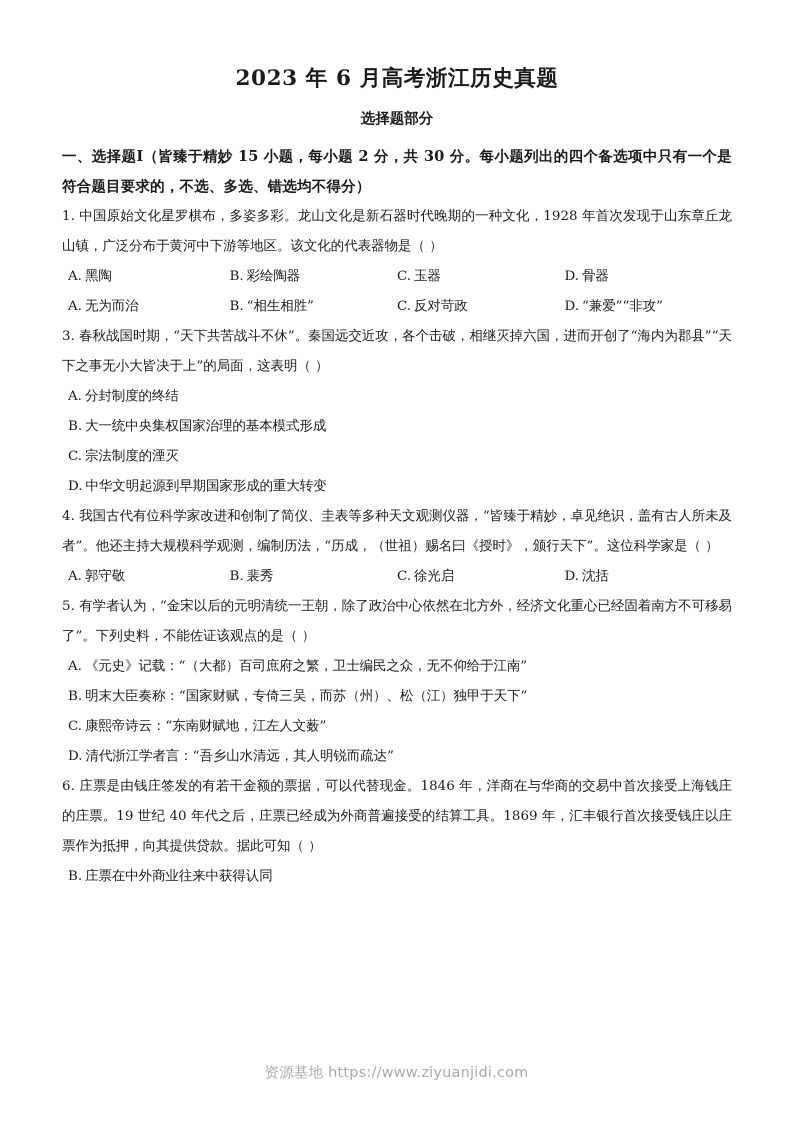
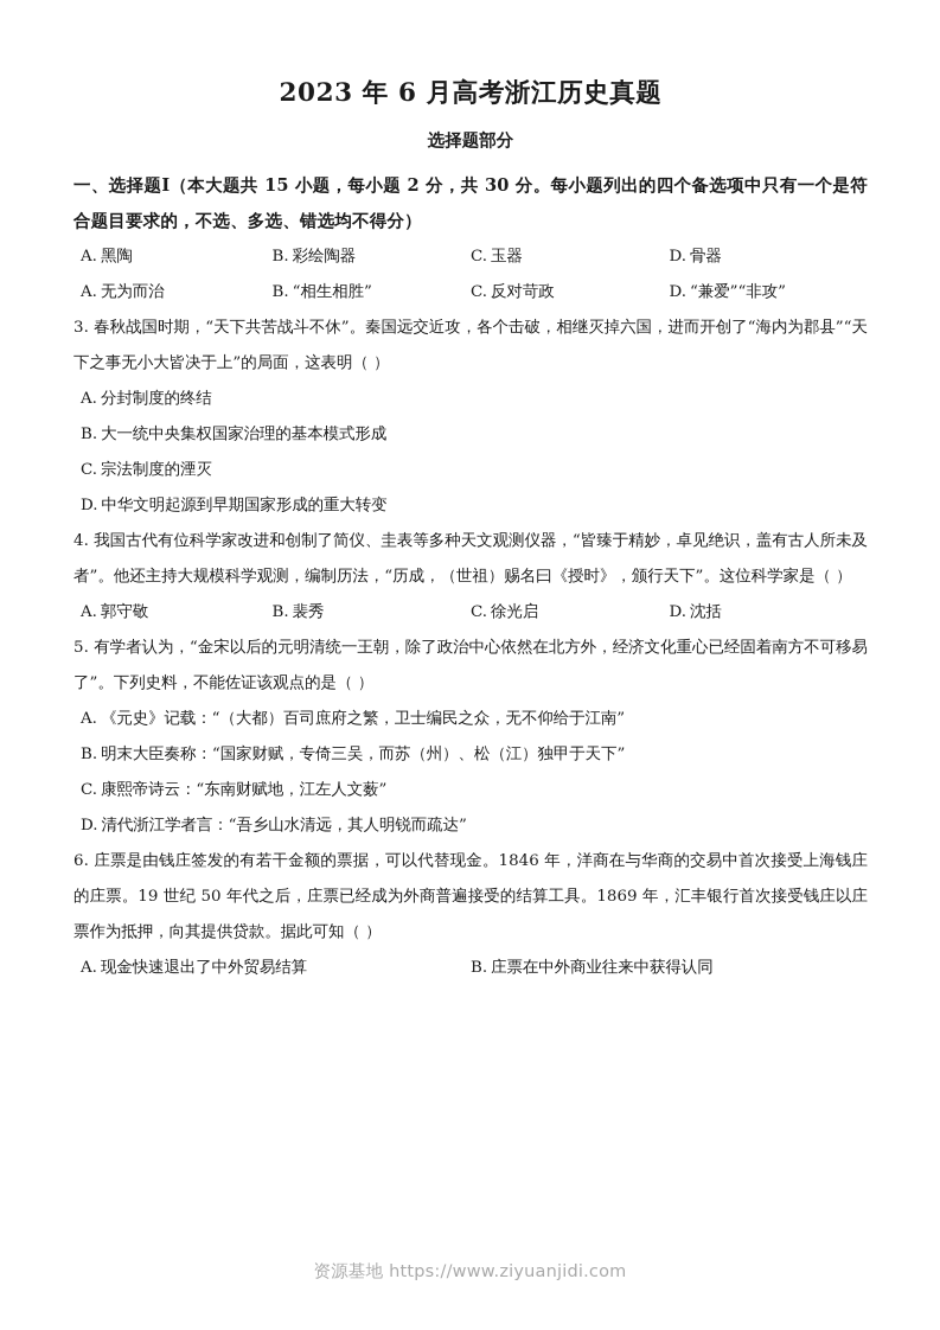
  2023 年 6 月高考浙江历史真题
  选择题部分
- 一、选择题Ⅰ（皆臻于精妙 15 小题，每小题 2 分，共 30 分。每小题列出的四个备选项中只有一个是符合题目要求的，不选、多选、错选均不得分）
+ 一、选择题Ⅰ（本大题共 15 小题，每小题 2 分，共 30 分。每小题列出的四个备选项中只有一个是符合题目要求的，不选、多选、错选均不得分）
- 1. 中国原始文化星罗棋布，多姿多彩。龙山文化是新石器时代晚期的一种文化，1928 年首次发现于山东章丘龙山镇，广泛分布于黄河中下游等地区。该文化的代表器物是（ ）
  A. 黑陶
  B. 彩绘陶器
  C. 玉器
  D. 骨器
  A. 无为而治
  B. “相生相胜”
  C. 反对苛政
  D. “兼爱”“非攻”
  3. 春秋战国时期，“天下共苦战斗不休”。秦国远交近攻，各个击破，相继灭掉六国，进而开创了“海内为郡县”“天下之事无小大皆决于上”的局面，这表明（ ）
  A. 分封制度的终结
  B. 大一统中央集权国家治理的基本模式形成
  C. 宗法制度的湮灭
  D. 中华文明起源到早期国家形成的重大转变
  4. 我国古代有位科学家改进和创制了简仪、圭表等多种天文观测仪器，“皆臻于精妙，卓见绝识，盖有古人所未及者”。他还主持大规模科学观测，编制历法，“历成，（世祖）赐名曰《授时》，颁行天下”。这位科学家是（ ）
  A. 郭守敬
  B. 裴秀
  C. 徐光启
  D. 沈括
  5. 有学者认为，“金宋以后的元明清统一王朝，除了政治中心依然在北方外，经济文化重心已经固着南方不可移易了”。下列史料，不能佐证该观点的是（ ）
  A. 《元史》记载：“（大都）百司庶府之繁，卫士编民之众，无不仰给于江南”
  B. 明末大臣奏称：“国家财赋，专倚三吴，而苏（州）、松（江）独甲于天下”
  C. 康熙帝诗云：“东南财赋地，江左人文薮”
  D. 清代浙江学者言：“吾乡山水清远，其人明锐而疏达”
- 6. 庄票是由钱庄签发的有若干金额的票据，可以代替现金。1846 年，洋商在与华商的交易中首次接受上海钱庄的庄票。19 世纪 40 年代之后，庄票已经成为外商普遍接受的结算工具。1869 年，汇丰银行首次接受钱庄以庄票作为抵押，向其提供贷款。据此可知（ ）
+ 6. 庄票是由钱庄签发的有若干金额的票据，可以代替现金。1846 年，洋商在与华商的交易中首次接受上海钱庄的庄票。19 世纪 50 年代之后，庄票已经成为外商普遍接受的结算工具。1869 年，汇丰银行首次接受钱庄以庄票作为抵押，向其提供贷款。据此可知（ ）
+ A. 现金快速退出了中外贸易结算
  B. 庄票在中外商业往来中获得认同
  资源基地 https://www.ziyuanjidi.com
